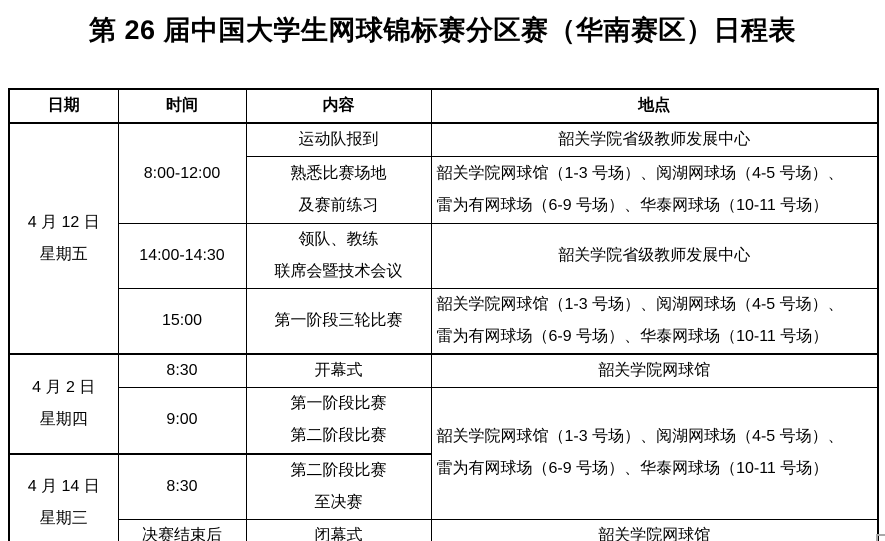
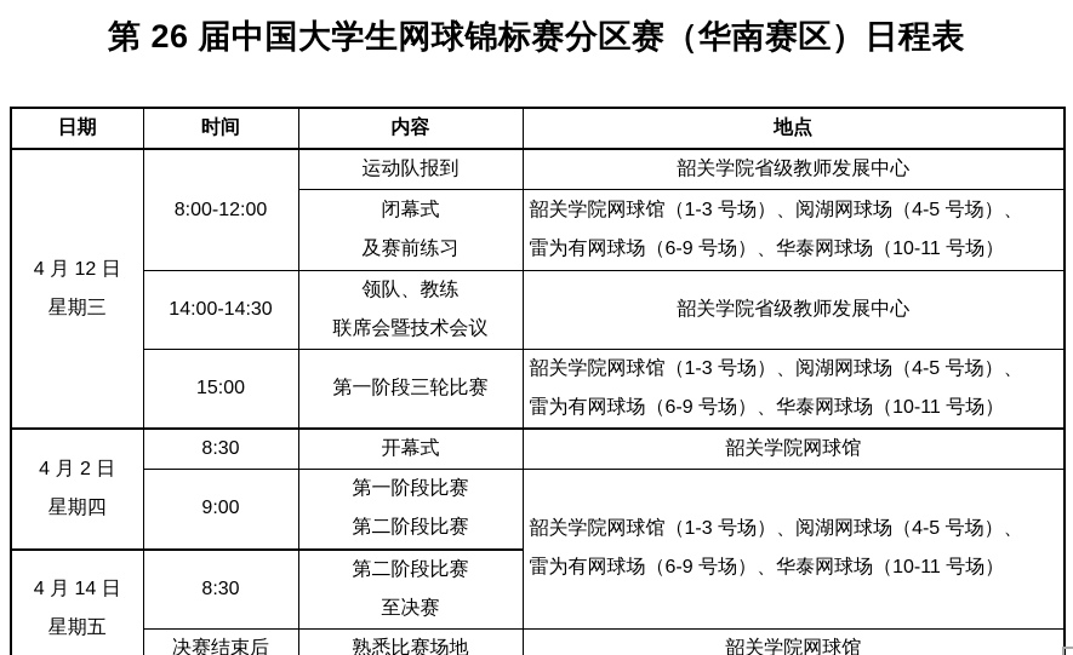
  第 26 届中国大学生网球锦标赛分区赛（华南赛区）日程表
  日期	时间	内容	地点
- 4 月 12 日 星期五	8:00-12:00	运动队报到	韶关学院省级教师发展中心
+ 4 月 12 日 星期三	8:00-12:00	运动队报到	韶关学院省级教师发展中心
- 熟悉比赛场地 及赛前练习	韶关学院网球馆（1-3 号场）、阅湖网球场（4-5 号场）、 雷为有网球场（6-9 号场）、华泰网球场（10-11 号场）
+ 闭幕式 及赛前练习	韶关学院网球馆（1-3 号场）、阅湖网球场（4-5 号场）、 雷为有网球场（6-9 号场）、华泰网球场（10-11 号场）
  14:00-14:30	领队、教练 联席会暨技术会议	韶关学院省级教师发展中心
  15:00	第一阶段三轮比赛	韶关学院网球馆（1-3 号场）、阅湖网球场（4-5 号场）、 雷为有网球场（6-9 号场）、华泰网球场（10-11 号场）
  4 月 2 日 星期四	8:30	开幕式	韶关学院网球馆
  9:00	第一阶段比赛 第二阶段比赛	韶关学院网球馆（1-3 号场）、阅湖网球场（4-5 号场）、 雷为有网球场（6-9 号场）、华泰网球场（10-11 号场）
- 4 月 14 日 星期三	8:30	第二阶段比赛 至决赛
+ 4 月 14 日 星期五	8:30	第二阶段比赛 至决赛
- 决赛结束后	闭幕式	韶关学院网球馆
+ 决赛结束后	熟悉比赛场地	韶关学院网球馆
